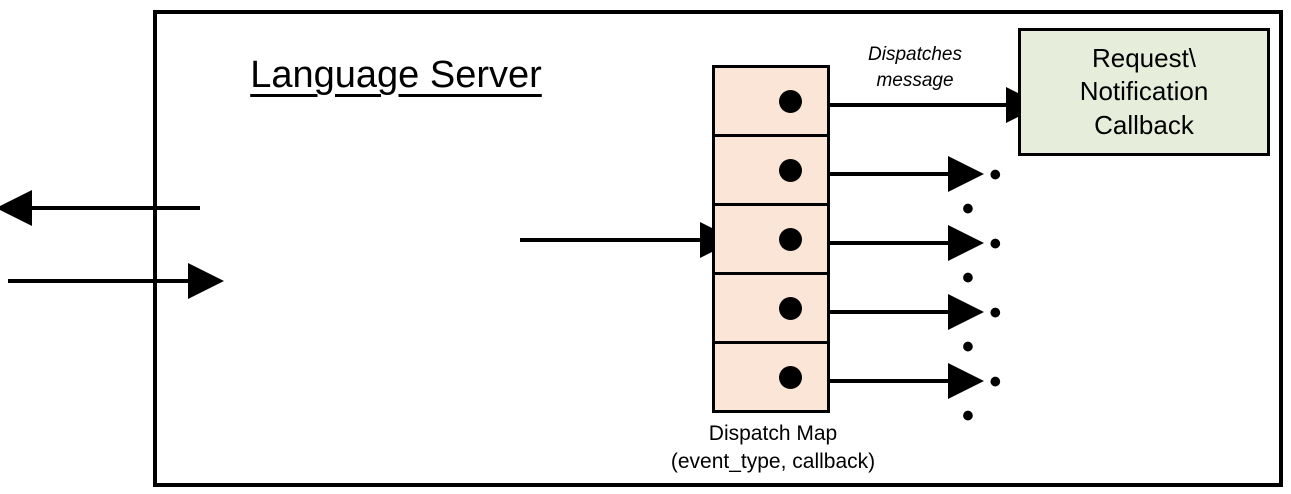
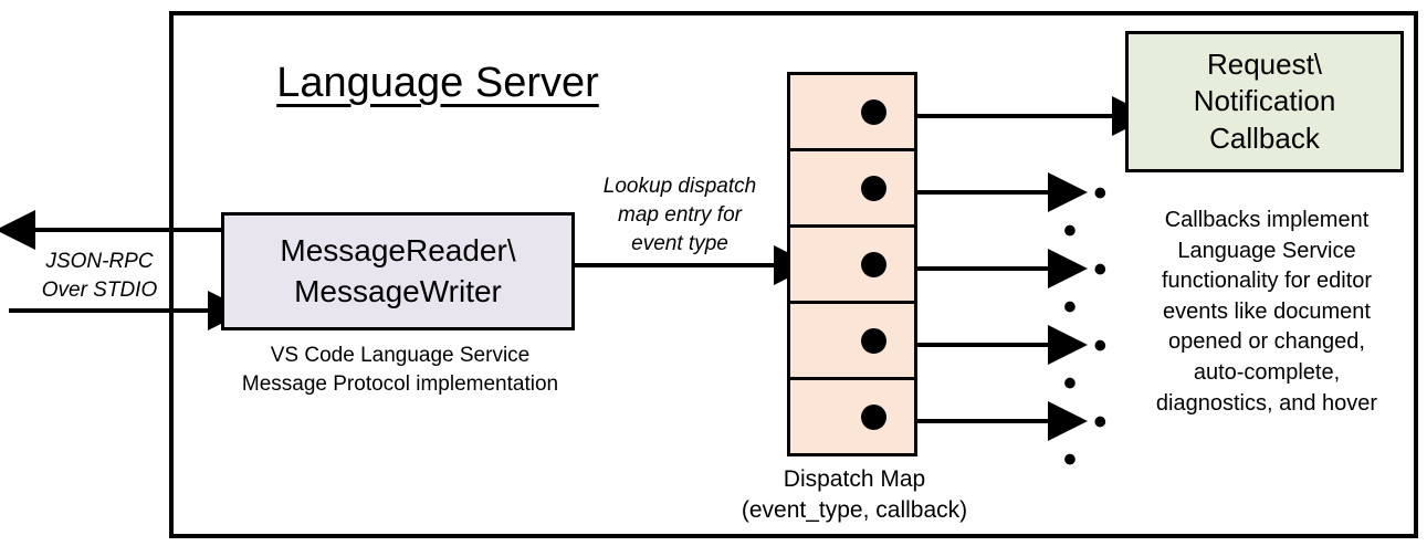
  Language Server
+ JSON-RPC
+ Over STDIO
+ MessageReader\
+ MessageWriter
+ VS Code Language Service
+ Message Protocol implementation
+ Lookup dispatch
+ map entry for
+ event type
  Dispatch Map
  (event_type, callback)
- Dispatches
- message
  • • •
  • • •
  • • •
  • • •
  Request\
  Notification
  Callback
+ Callbacks implement
+ Language Service
+ functionality for editor
+ events like document
+ opened or changed,
+ auto-complete,
+ diagnostics, and hover
